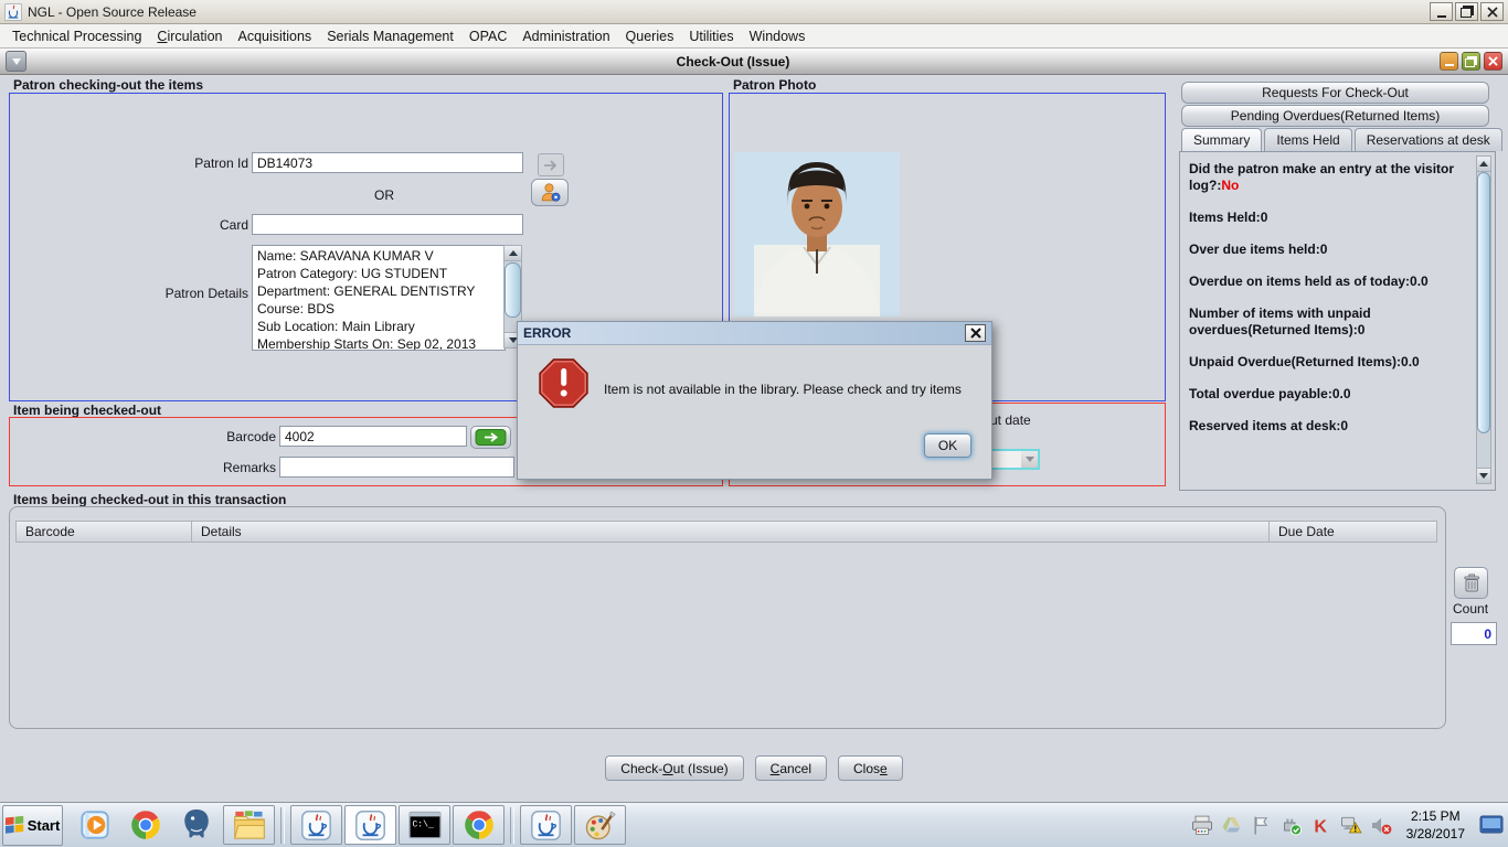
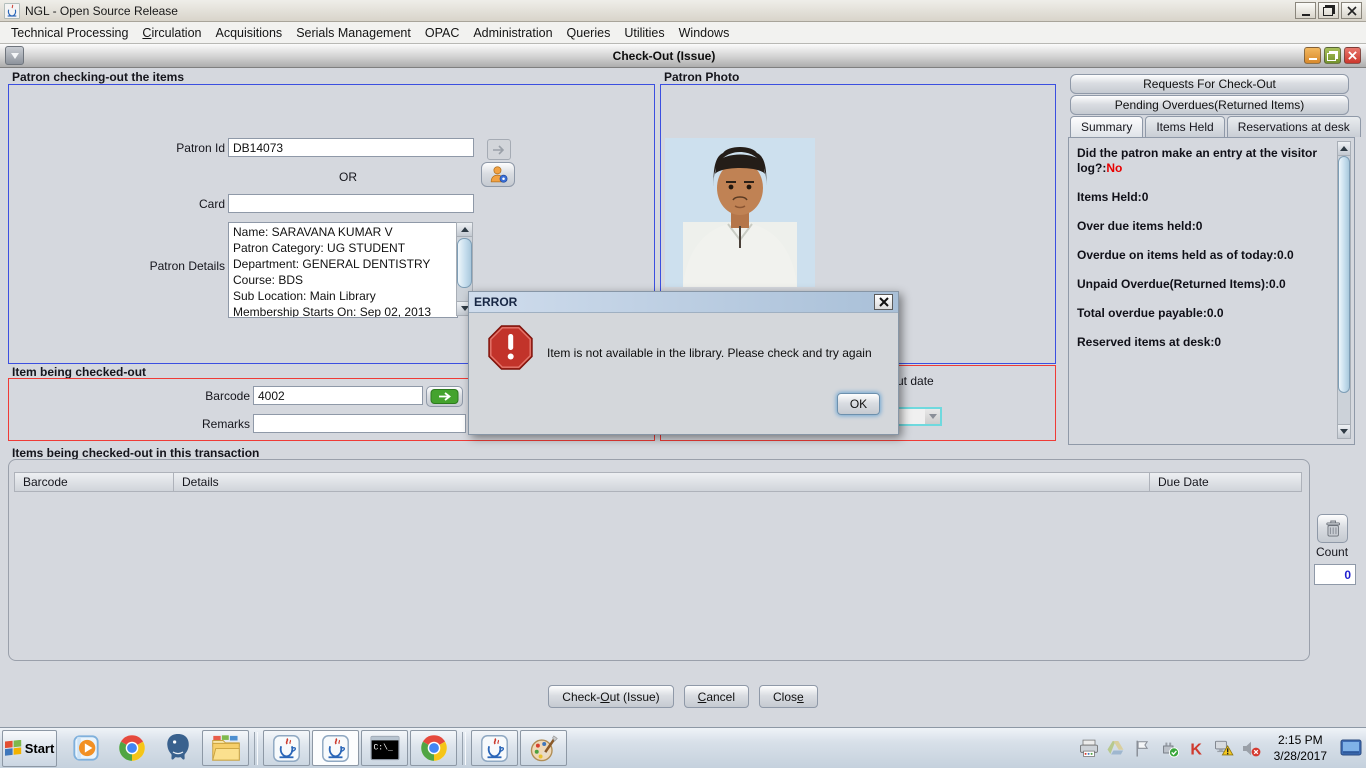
  NGL - Open Source Release
  Technical Processing
  Circulation
  Acquisitions
  Serials Management
  OPAC
  Administration
  Queries
  Utilities
  Windows
  Check-Out (Issue)
  Patron checking-out the items
  Patron Id
  DB14073
  OR
  Card
  Patron Details
  Name: SARAVANA KUMAR V
  Patron Category: UG STUDENT
  Department: GENERAL DENTISTRY
  Course: BDS
  Sub Location: Main Library
  Membership Starts On: Sep 02, 2013
  Patron Photo
  Requests For Check-Out
  Pending Overdues(Returned Items)
  Summary
  Items Held
  Reservations at desk
  Did the patron make an entry at the visitor log?:No
  Items Held:0
  Over due items held:0
  Overdue on items held as of today:0.0
- Number of items with unpaid overdues(Returned Items):0
  Unpaid Overdue(Returned Items):0.0
  Total overdue payable:0.0
  Reserved items at desk:0
  Item being checked-out
  Barcode
  4002
  Remarks
  ut date
  Items being checked-out in this transaction
  Barcode
  Details
  Due Date
  Count
  0
  Check-
  O
  ut (Issue)
  C
  ancel
  Clos
  e
  ERROR
- Item is not available in the library. Please check and try items
+ Item is not available in the library. Please check and try again
  OK
  Start
  C:\_
  K
  2:15 PM
  3/28/2017
